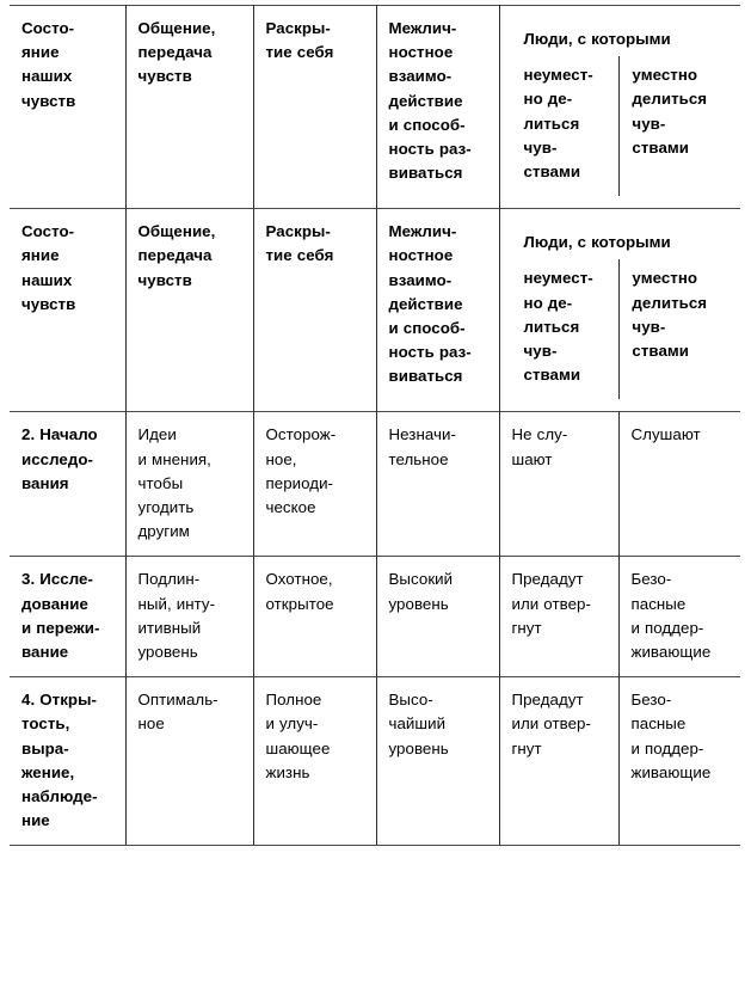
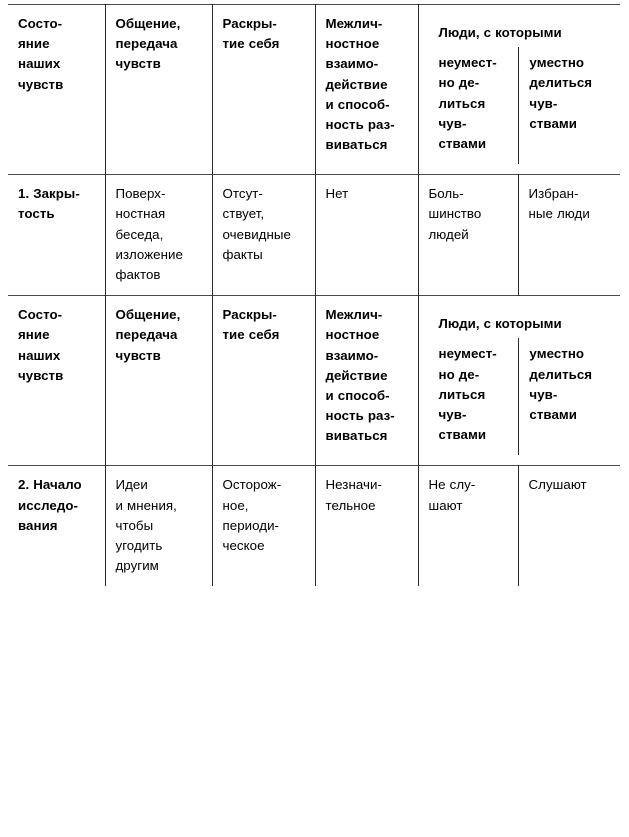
  Состо- яние наших чувств	Общение, передача чувств	Раскры- тие себя	Межлич- ностное взаимо- действие и способ- ность раз- виваться	Люди, с которыми неумест- но де- литься чув- ствами уместно делиться чув- ствами
+ 1. Закры- тость	Поверх- ностная беседа, изложение фактов	Отсут- ствует, очевидные факты	Нет	Боль- шинство людей	Избран- ные люди
  Состо- яние наших чувств	Общение, передача чувств	Раскры- тие себя	Межлич- ностное взаимо- действие и способ- ность раз- виваться	Люди, с которыми неумест- но де- литься чув- ствами уместно делиться чув- ствами
  2. Начало исследо- вания	Идеи и мнения, чтобы угодить другим	Осторож- ное, периоди- ческое	Незначи- тельное	Не слу- шают	Слушают
- 3. Иссле- дование и пережи- вание	Подлин- ный, инту- итивный уровень	Охотное, открытое	Высокий уровень	Предадут или отвер- гнут	Безо- пасные и поддер- живающие
- 4. Откры- тость, выра- жение, наблюде- ние	Оптималь- ное	Полное и улуч- шающее жизнь	Высо- чайший уровень	Предадут или отвер- гнут	Безо- пасные и поддер- живающие
